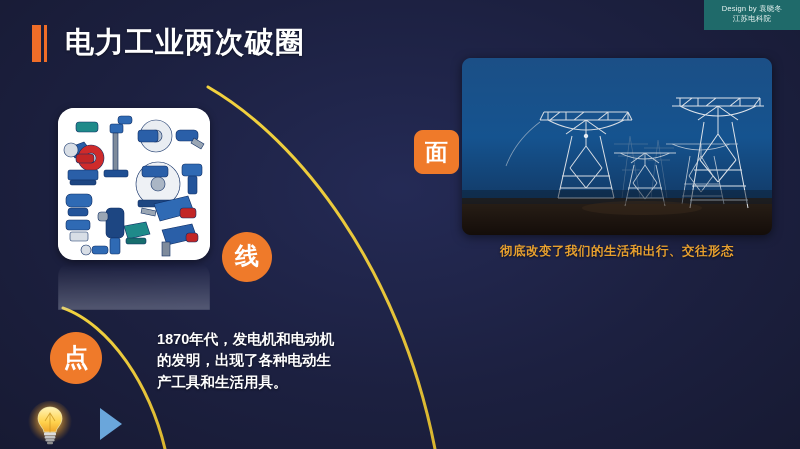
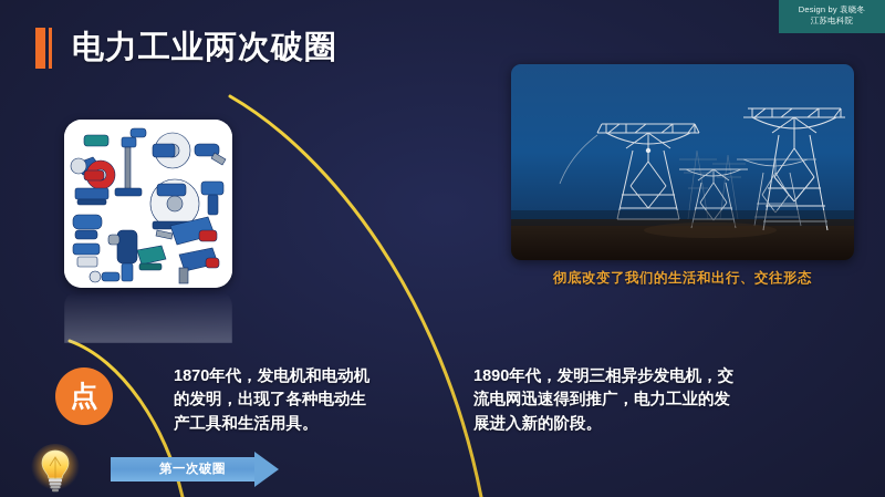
  Design by 袁晓冬
  江苏电科院
  电力工业两次破圈
  彻底改变了我们的生活和出行、交往形态
- 面
- 线
  点
  1870年代，发电机和电动机的发明，出现了各种电动生产工具和生活用具。
+ 1890年代，发明三相异步发电机，交流电网迅速得到推广，电力工业的发展进入新的阶段。
+ 第一次破圈
